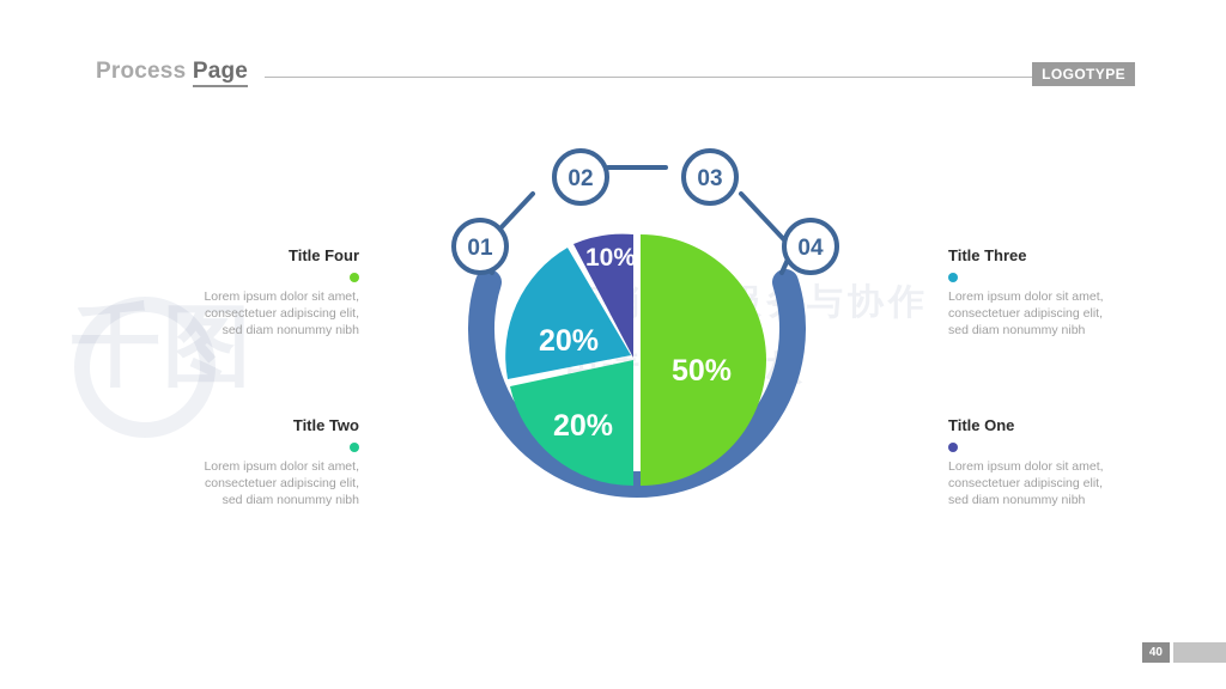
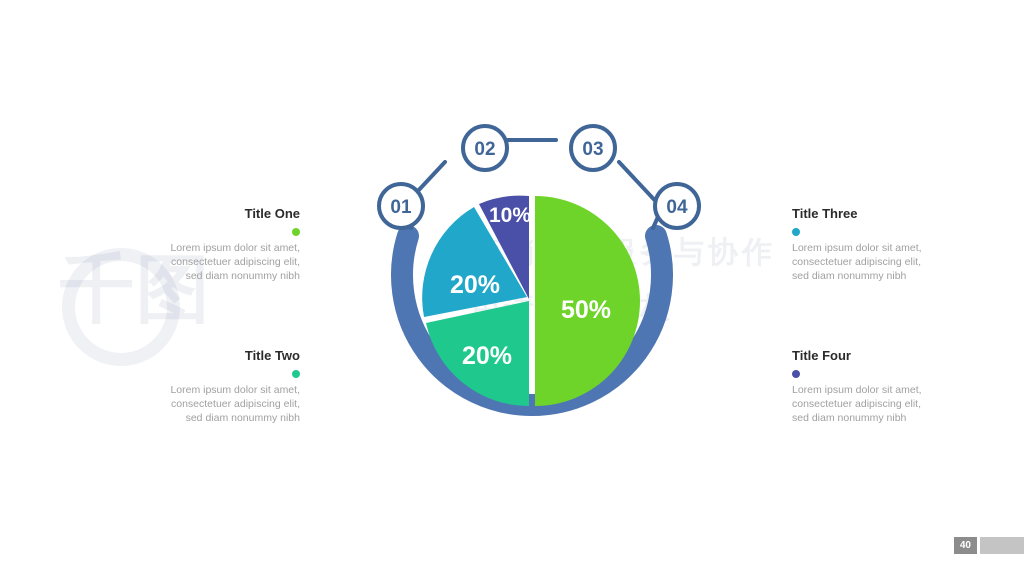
- Process Page
- LOGOTYPE
  千图
  50%
  20%
  20%
  10%
  01
  02
  03
  04
- Title Four
+ Title One
  Lorem ipsum dolor sit amet,
  consectetuer adipiscing elit,
  sed diam nonummy nibh
  Title Two
  Lorem ipsum dolor sit amet,
  consectetuer adipiscing elit,
  sed diam nonummy nibh
  Title Three
  Lorem ipsum dolor sit amet,
  consectetuer adipiscing elit,
  sed diam nonummy nibh
- Title One
+ Title Four
  Lorem ipsum dolor sit amet,
  consectetuer adipiscing elit,
  sed diam nonummy nibh
  40
